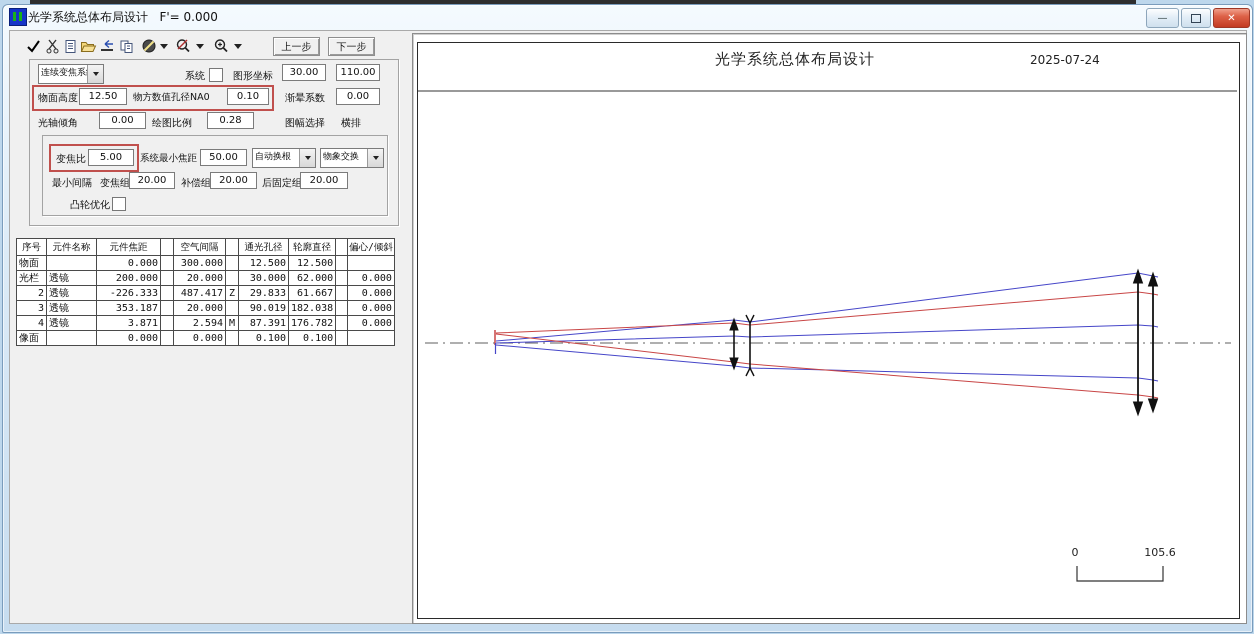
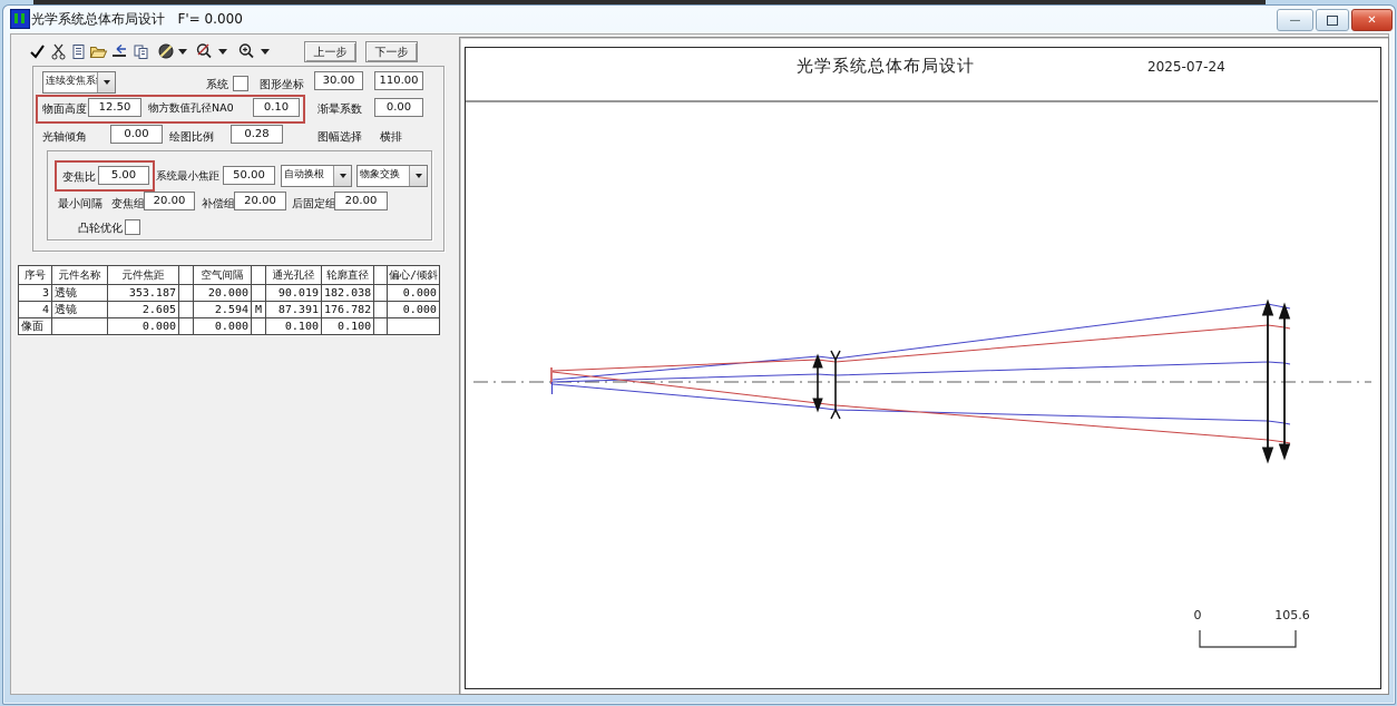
  光学系统总体布局设计 F'= 0.000
  —
  ✕
  上一步
  下一步
  连续变焦系
  系统
  图形坐标
  30.00
  110.00
  物面高度
  12.50
  物方数值孔径NA0
  0.10
  渐晕系数
  0.00
  光轴倾角
  0.00
  绘图比例
  0.28
  图幅选择
  横排
  变焦比
  5.00
  系统最小焦距
  50.00
  自动换根
  物象交换
  最小间隔
  变焦组
  20.00
  补偿组
  20.00
  后固定组
  20.00
  凸轮优化
  序号	元件名称	元件焦距		空气间隔		通光孔径	轮廓直径		偏心/倾斜
- 物面		0.000		300.000		12.500	12.500
- 光栏	透镜	200.000		20.000		30.000	62.000		0.000
- 2	透镜	-226.333		487.417	Z	29.833	61.667		0.000
  3	透镜	353.187		20.000		90.019	182.038		0.000
- 4	透镜	3.871		2.594	M	87.391	176.782		0.000
+ 4	透镜	2.605		2.594	M	87.391	176.782		0.000
  像面		0.000		0.000		0.100	0.100
  光学系统总体布局设计
  2025-07-24
  0
  105.6
